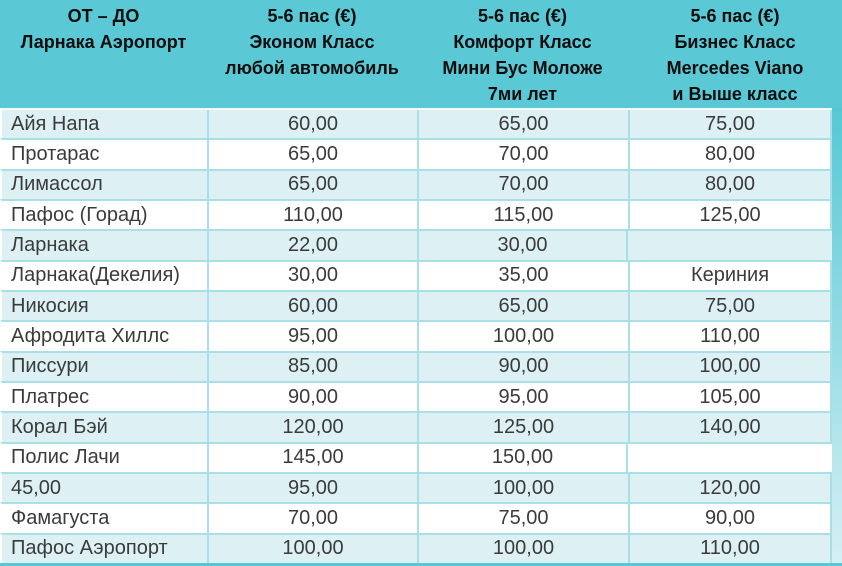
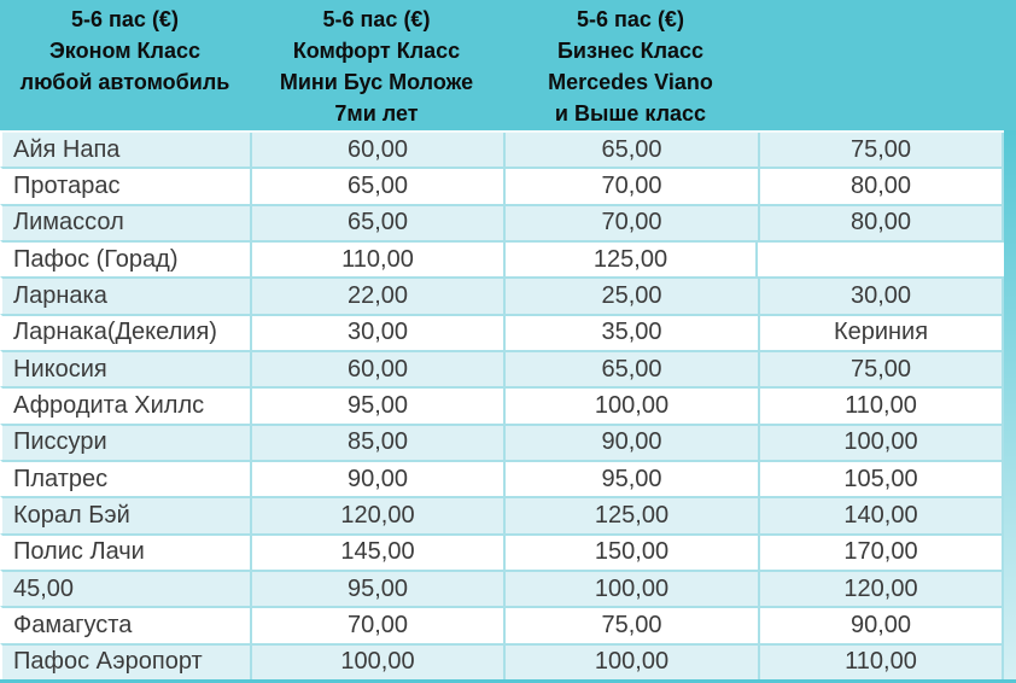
- ОТ – ДО
- Ларнака Аэропорт
  5-6 пас (€)
  Эконом Класс
  любой автомобиль
  5-6 пас (€)
  Комфорт Класс
  Мини Бус Моложе
  7ми лет
  5-6 пас (€)
  Бизнес Класс
  Mercedes Viano
  и Выше класс
  Айя Напа
  60,00
  65,00
  75,00
  Протарас
  65,00
  70,00
  80,00
  Лимассол
  65,00
  70,00
  80,00
  Пафос (Горад)
  110,00
- 115,00
  125,00
  Ларнака
  22,00
+ 25,00
  30,00
  Ларнака(Декелия)
  30,00
  35,00
  Кериния
  Никосия
  60,00
  65,00
  75,00
  Афродита Хиллс
  95,00
  100,00
  110,00
  Писсури
  85,00
  90,00
  100,00
  Платрес
  90,00
  95,00
  105,00
  Корал Бэй
  120,00
  125,00
  140,00
  Полис Лачи
  145,00
  150,00
+ 170,00
  45,00
  95,00
  100,00
  120,00
  Фамагуста
  70,00
  75,00
  90,00
  Пафос Аэропорт
  100,00
  100,00
  110,00
